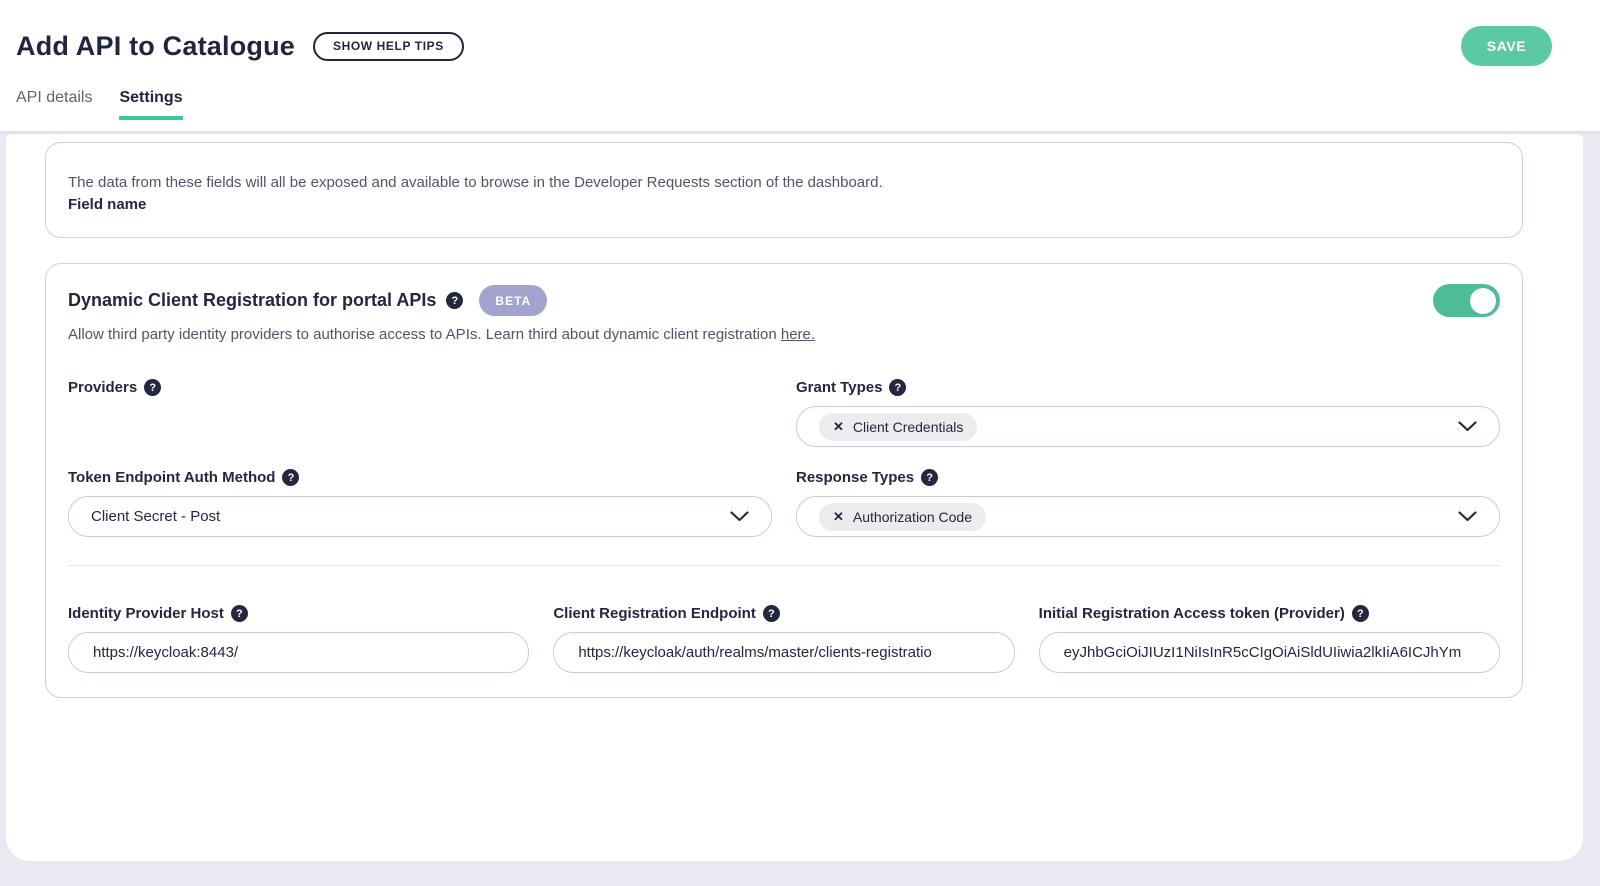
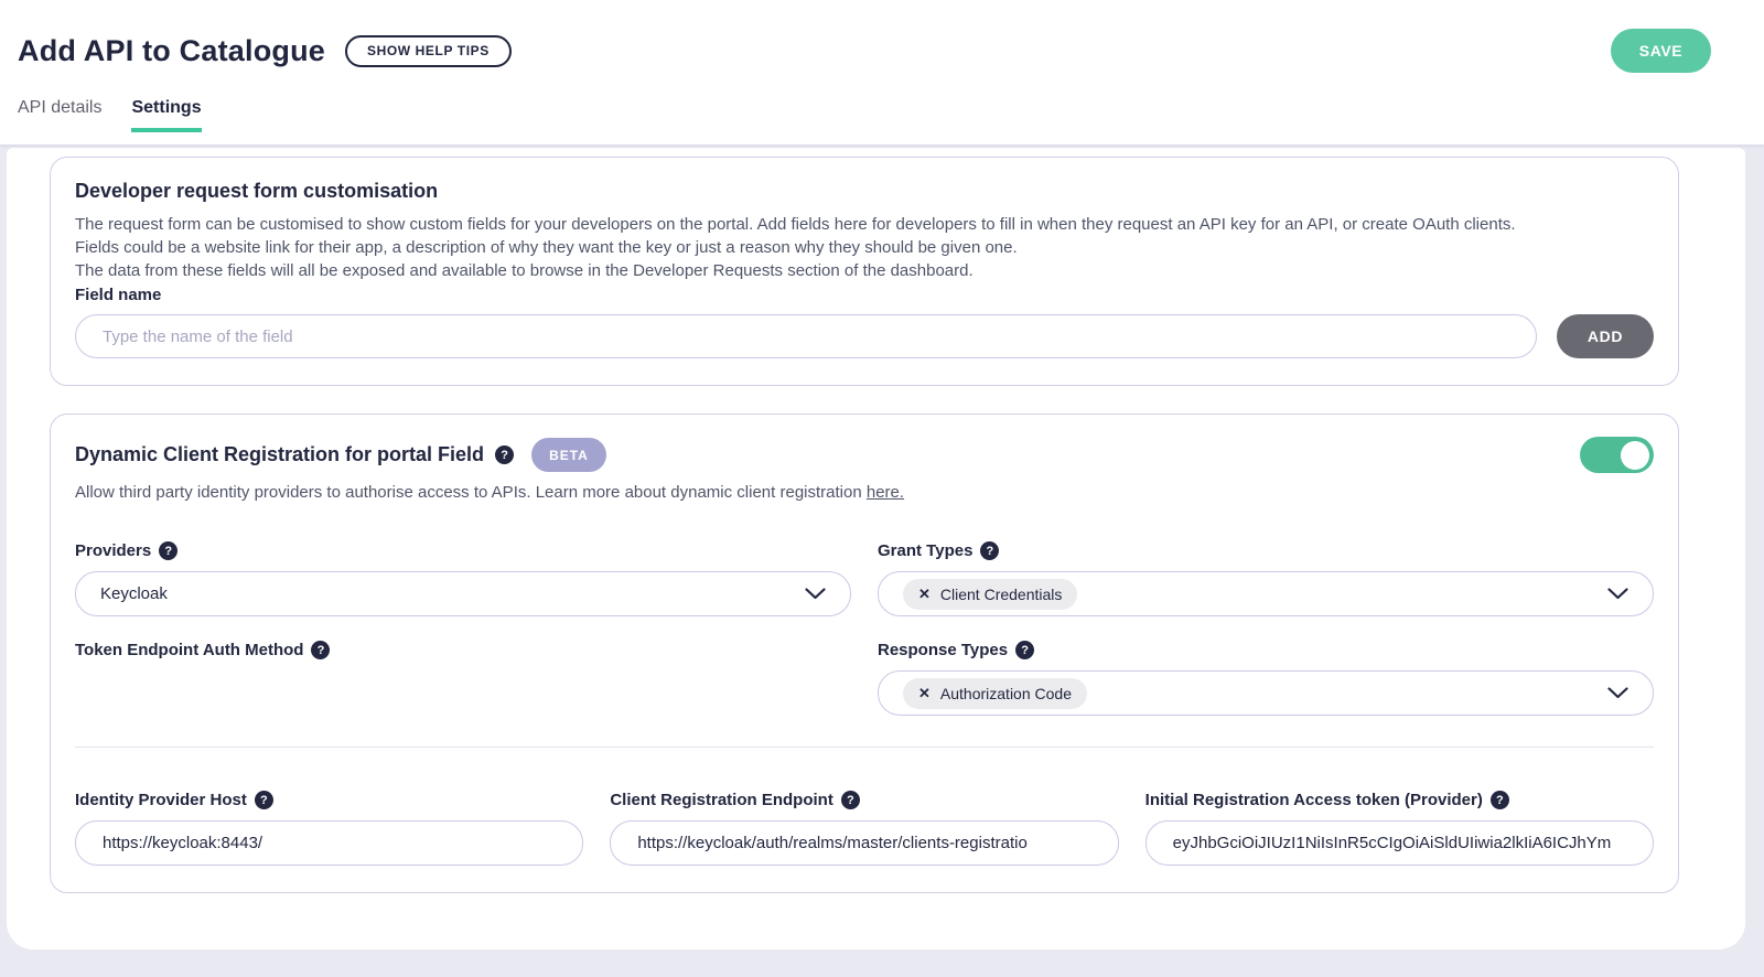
  Add API to Catalogue
  SHOW HELP TIPS
  SAVE
  API details
  Settings
+ Developer request form customisation
+ The request form can be customised to show custom fields for your developers on the portal. Add fields here for developers to fill in when they request an API key for an API, or create OAuth clients.
+ Fields could be a website link for their app, a description of why they want the key or just a reason why they should be given one.
  The data from these fields will all be exposed and available to browse in the Developer Requests section of the dashboard.
  Field name
+ Type the name of the field
+ ADD
- Dynamic Client Registration for portal APIs
+ Dynamic Client Registration for portal Field
  ?
  BETA
- Allow third party identity providers to authorise access to APIs. Learn third about dynamic client registration here.
+ Allow third party identity providers to authorise access to APIs. Learn more about dynamic client registration here.
  Providers
  ?
+ Keycloak
  Grant Types
  ?
  ✕
  Client Credentials
  Token Endpoint Auth Method
  ?
- Client Secret - Post
  Response Types
  ?
  ✕
  Authorization Code
  Identity Provider Host
  ?
  https://keycloak:8443/
  Client Registration Endpoint
  ?
  https://keycloak/auth/realms/master/clients-registratio
  Initial Registration Access token (Provider)
  ?
  eyJhbGciOiJIUzI1NiIsInR5cCIgOiAiSldUIiwia2lkIiA6ICJhYm
